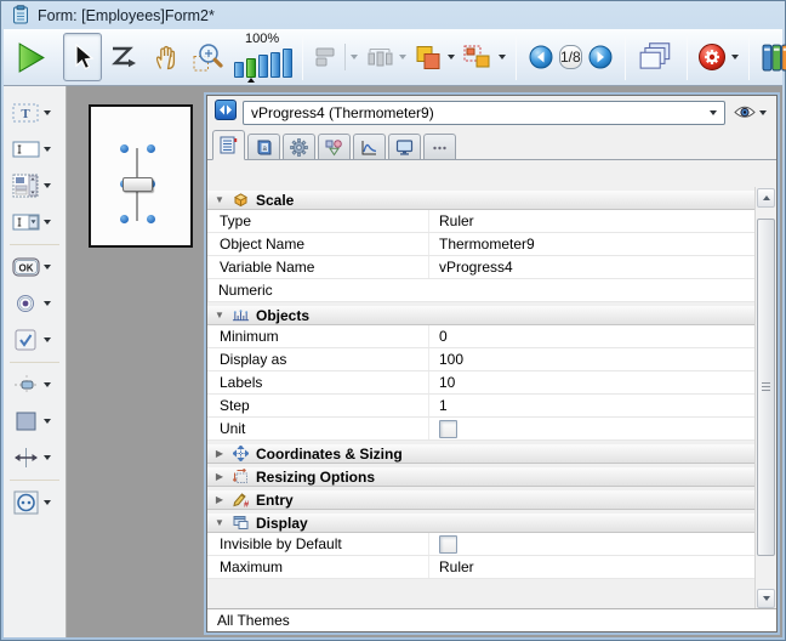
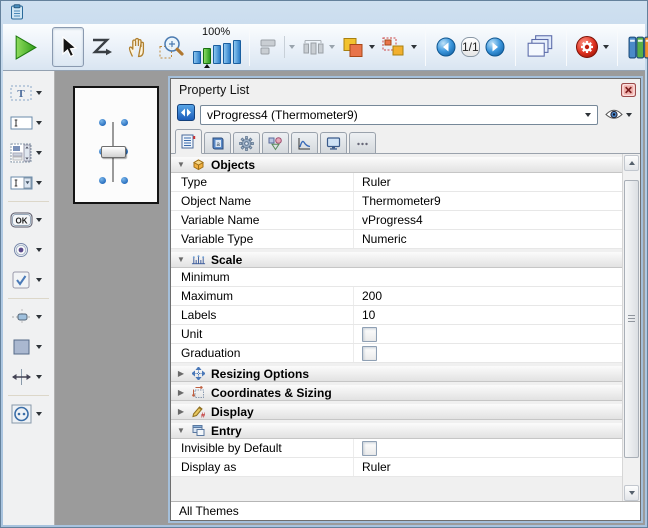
- Form: [Employees]Form2*
  100%
- 1/8
+ 1/1
  T
  OK
+ Property List
  vProgress4 (Thermometer9)
  ▼
- Scale
+ Objects
  Type
  Ruler
  Object Name
  Thermometer9
  Variable Name
  vProgress4
+ Variable Type
  Numeric
  ▼
- Objects
+ Scale
  Minimum
- 0
- Display as
+ Maximum
- 100
+ 200
  Labels
  10
- Step
- 1
  Unit
+ Graduation
  ▶
- Coordinates & Sizing
+ Resizing Options
  ▶
- Resizing Options
+ Coordinates & Sizing
  ▶
  #
- Entry
+ Display
  ▼
- Display
+ Entry
  Invisible by Default
- Maximum
+ Display as
  Ruler
  All Themes
